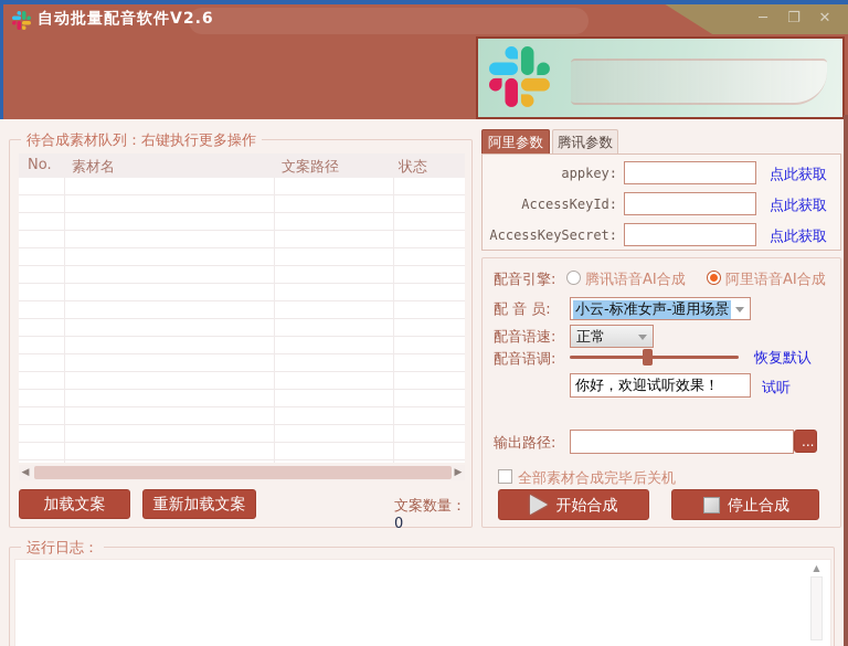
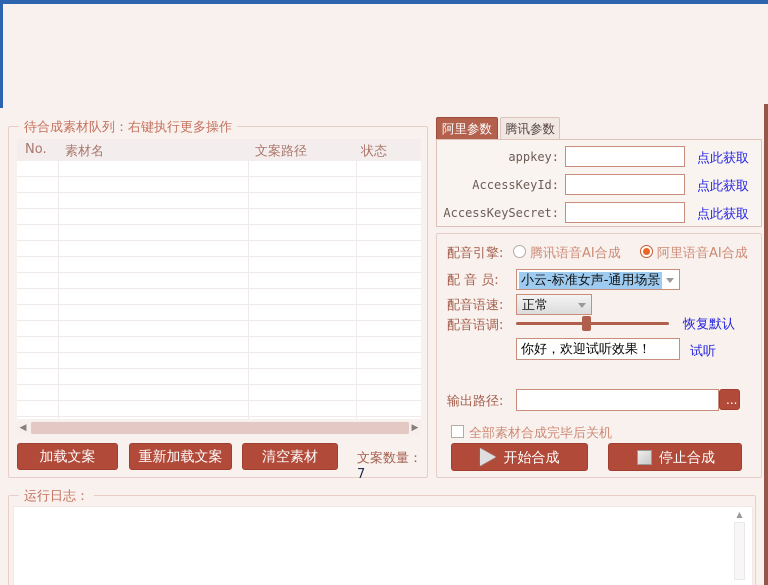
- 自动批量配音软件V2.6
- ─
- ❐
- ✕
  待合成素材队列：右键执行更多操作
  No.
  素材名
  文案路径
  状态
  ◀
  ▶
  加载文案
  重新加载文案
+ 清空素材
- 文案数量：0
+ 文案数量：7
  阿里参数
  腾讯参数
  appkey:
  点此获取
  AccessKeyId:
  点此获取
  AccessKeySecret:
  点此获取
  配音引擎:
  腾讯语音AI合成
  阿里语音AI合成
  配 音 员:
  小云-标准女声-通用场景
  配音语速:
  正常
  配音语调:
  恢复默认
  你好，欢迎试听效果！
  试听
  输出路径:
  ...
  全部素材合成完毕后关机
  开始合成
  停止合成
  运行日志：
  ▲
